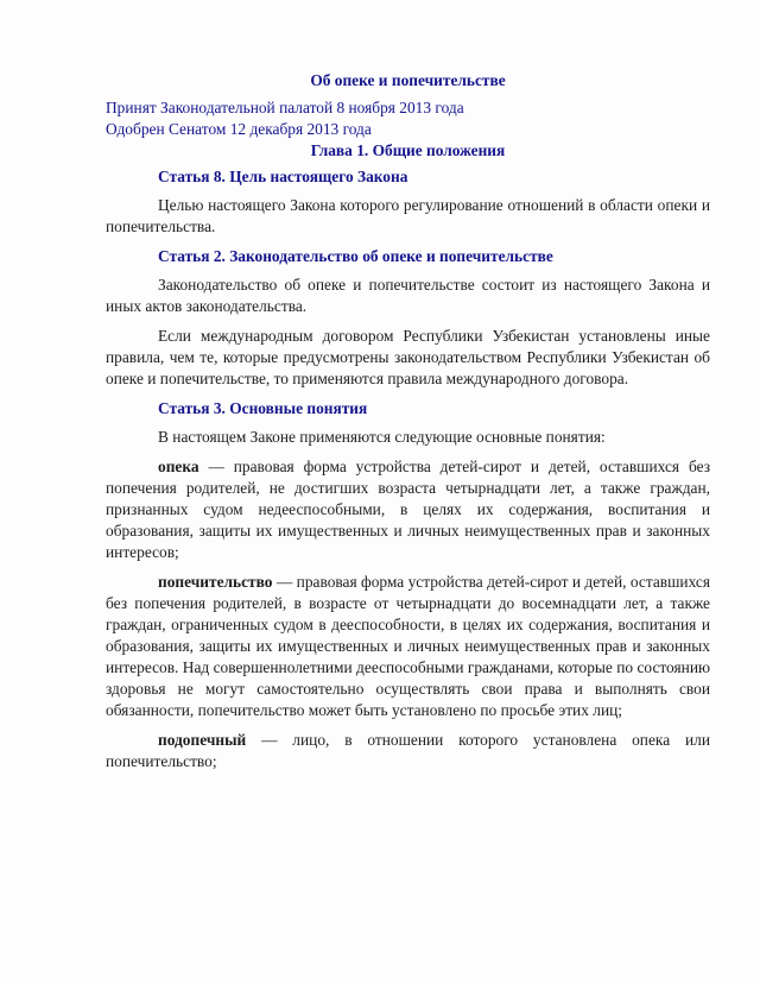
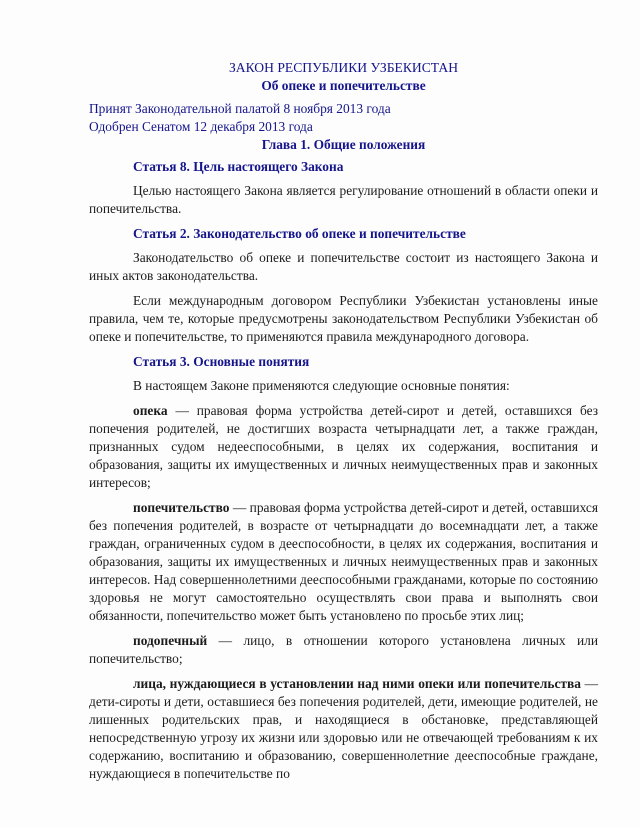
+ ЗАКОН РЕСПУБЛИКИ УЗБЕКИСТАН
  Об опеке и попечительстве
  Принят Законодательной палатой 8 ноября 2013 года
  Одобрен Сенатом 12 декабря 2013 года
  Глава 1. Общие положения
  Статья 8. Цель настоящего Закона
- Целью настоящего Закона которого регулирование отношений в области опеки и попечительства.
+ Целью настоящего Закона является регулирование отношений в области опеки и попечительства.
  Статья 2. Законодательство об опеке и попечительстве
  Законодательство об опеке и попечительстве состоит из настоящего Закона и иных актов законодательства.
  Если международным договором Республики Узбекистан установлены иные правила, чем те, которые предусмотрены законодательством Республики Узбекистан об опеке и попечительстве, то применяются правила международного договора.
  Статья 3. Основные понятия
  В настоящем Законе применяются следующие основные понятия:
  опека — правовая форма устройства детей-сирот и детей, оставшихся без попечения родителей, не достигших возраста четырнадцати лет, а также граждан, признанных судом недееспособными, в целях их содержания, воспитания и образования, защиты их имущественных и личных неимущественных прав и законных интересов;
  попечительство — правовая форма устройства детей-сирот и детей, оставшихся без попечения родителей, в возрасте от четырнадцати до восемнадцати лет, а также граждан, ограниченных судом в дееспособности, в целях их содержания, воспитания и образования, защиты их имущественных и личных неимущественных прав и законных интересов. Над совершеннолетними дееспособными гражданами, которые по состоянию здоровья не могут самостоятельно осуществлять свои права и выполнять свои обязанности, попечительство может быть установлено по просьбе этих лиц;
- подопечный — лицо, в отношении которого установлена опека или попечительство;
+ подопечный — лицо, в отношении которого установлена личных или попечительство;
+ лица, нуждающиеся в установлении над ними опеки или попечительства — дети-сироты и дети, оставшиеся без попечения родителей, дети, имеющие родителей, не лишенных родительских прав, и находящиеся в обстановке, представляющей непосредственную угрозу их жизни или здоровью или не отвечающей требованиям к их содержанию, воспитанию и образованию, совершеннолетние дееспособные граждане, нуждающиеся в попечительстве по
